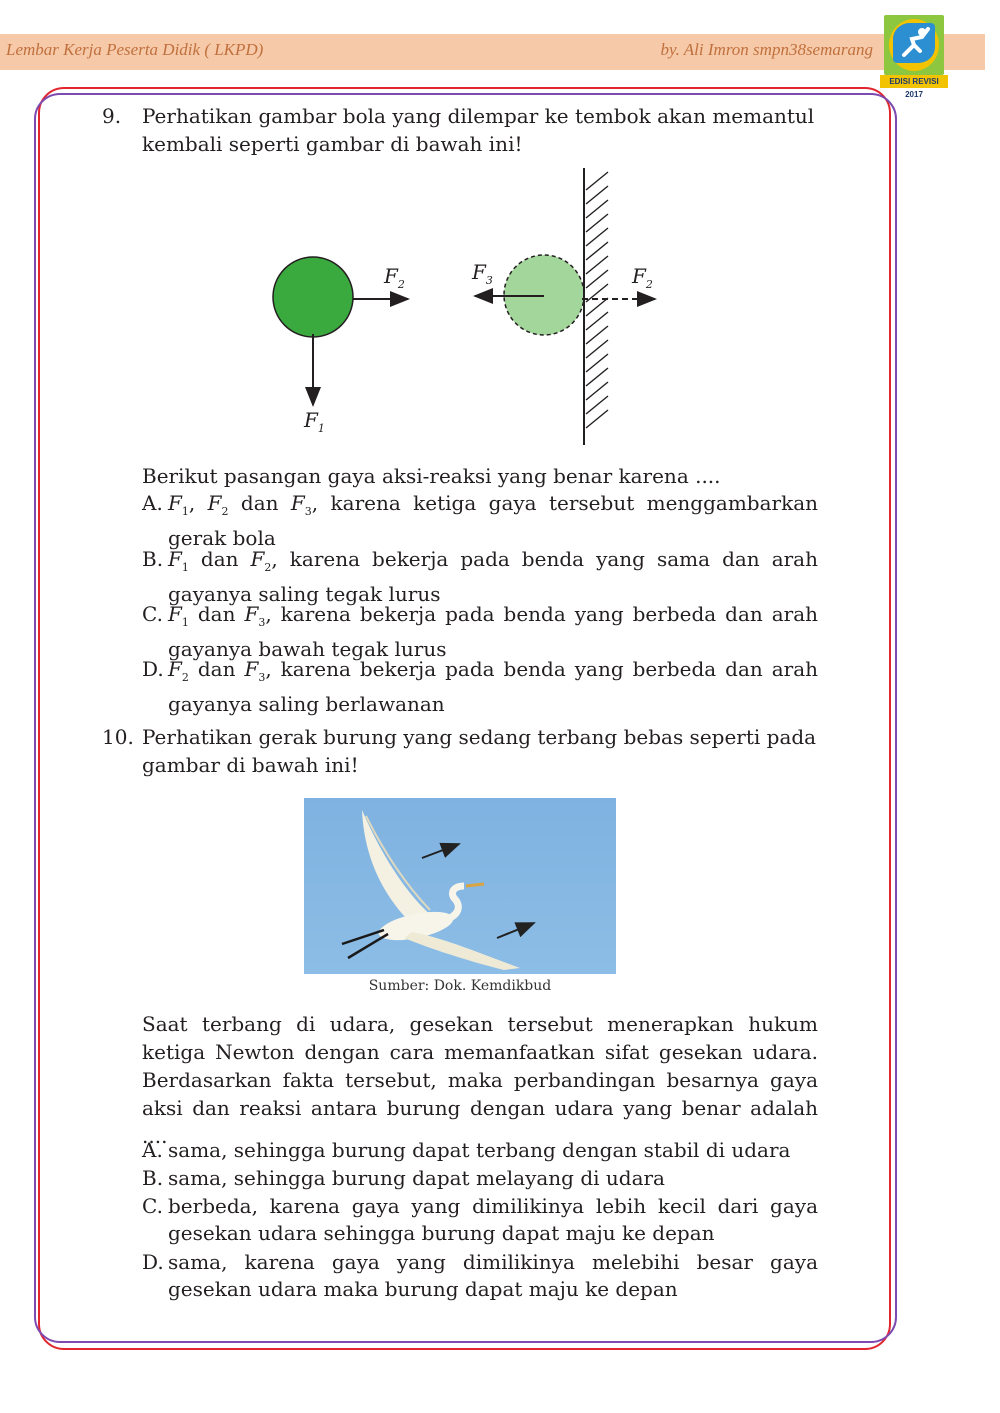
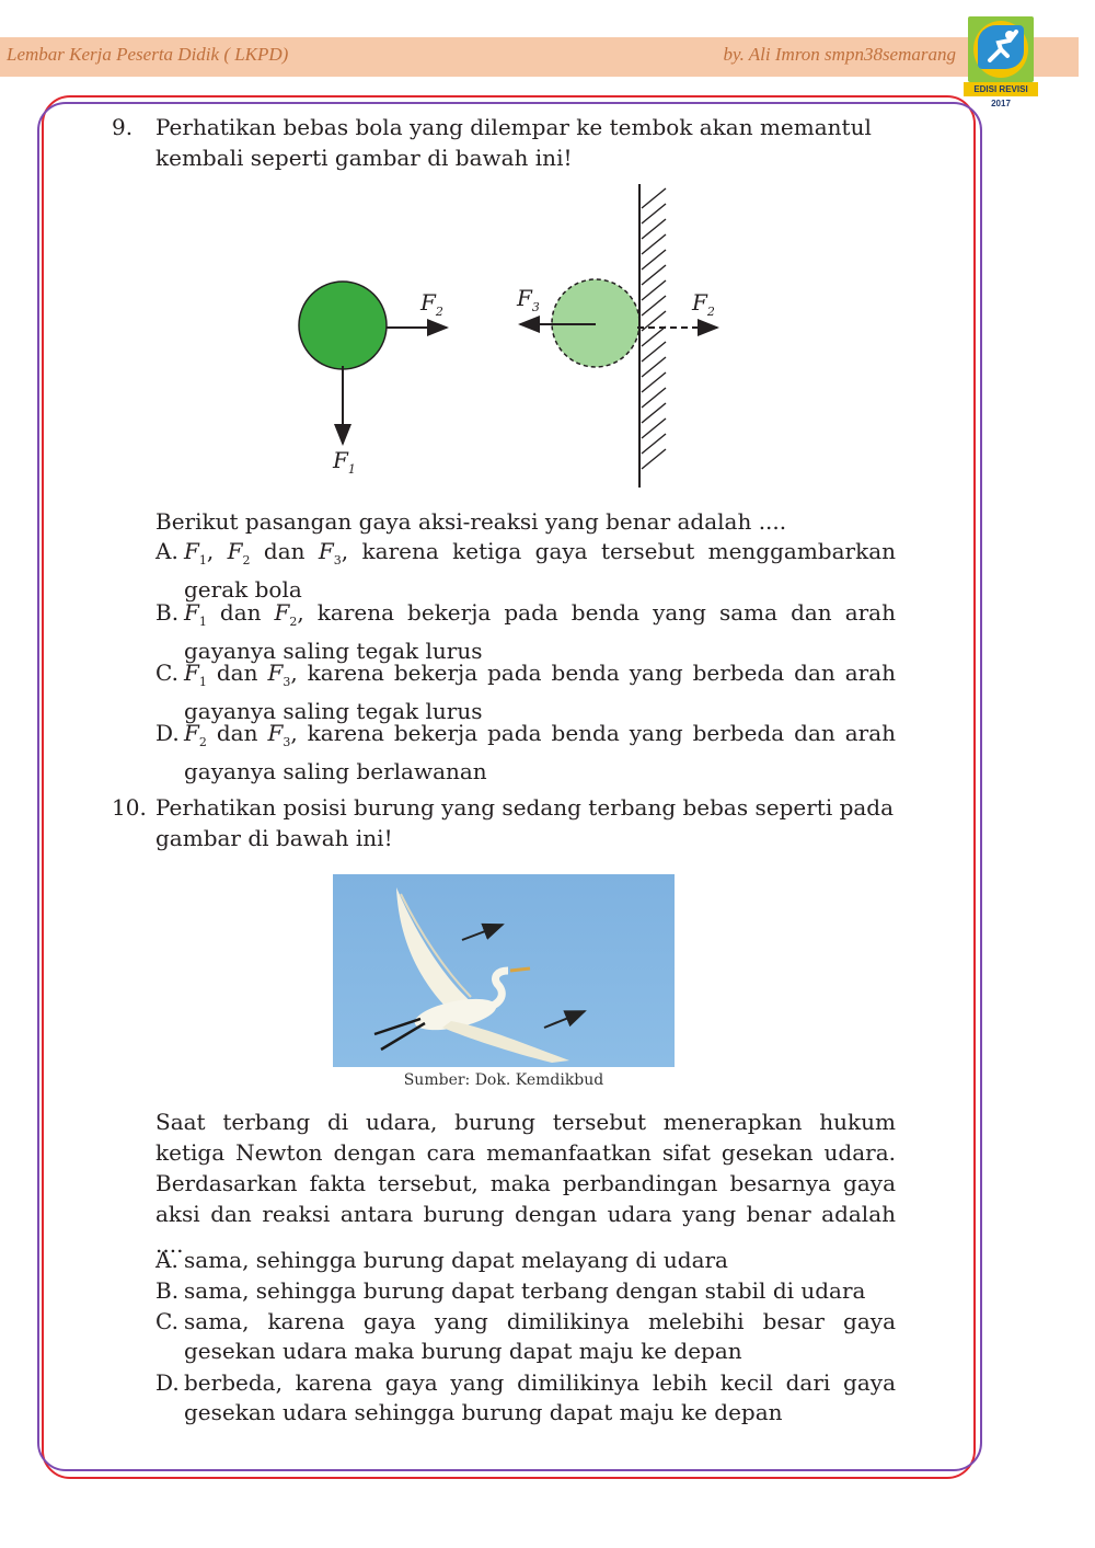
  Lembar Kerja Peserta Didik ( LKPD)
  by. Ali Imron smpn38semarang
  EDISI REVISI 2017
  9.
- Perhatikan gambar bola yang dilempar ke tembok akan memantul kembali seperti gambar di bawah ini!
+ Perhatikan bebas bola yang dilempar ke tembok akan memantul kembali seperti gambar di bawah ini!
  F2
  F1
  F3
  F2
- Berikut pasangan gaya aksi-reaksi yang benar karena ....
+ Berikut pasangan gaya aksi-reaksi yang benar adalah ....
  A.
  F1, F2 dan F3, karena ketiga gaya tersebut menggambarkan gerak bola
  B.
  F1 dan F2, karena bekerja pada benda yang sama dan arah gayanya saling tegak lurus
  C.
- F1 dan F3, karena bekerja pada benda yang berbeda dan arah gayanya bawah tegak lurus
+ F1 dan F3, karena bekerja pada benda yang berbeda dan arah gayanya saling tegak lurus
  D.
  F2 dan F3, karena bekerja pada benda yang berbeda dan arah gayanya saling berlawanan
  10.
- Perhatikan gerak burung yang sedang terbang bebas seperti pada gambar di bawah ini!
+ Perhatikan posisi burung yang sedang terbang bebas seperti pada gambar di bawah ini!
  Sumber: Dok. Kemdikbud
- Saat terbang di udara, gesekan tersebut menerapkan hukum ketiga Newton dengan cara memanfaatkan sifat gesekan udara. Berdasarkan fakta tersebut, maka perbandingan besarnya gaya aksi dan reaksi antara burung dengan udara yang benar adalah ....
+ Saat terbang di udara, burung tersebut menerapkan hukum ketiga Newton dengan cara memanfaatkan sifat gesekan udara. Berdasarkan fakta tersebut, maka perbandingan besarnya gaya aksi dan reaksi antara burung dengan udara yang benar adalah ....
  A.
- sama, sehingga burung dapat terbang dengan stabil di udara
+ sama, sehingga burung dapat melayang di udara
  B.
- sama, sehingga burung dapat melayang di udara
+ sama, sehingga burung dapat terbang dengan stabil di udara
  C.
- berbeda, karena gaya yang dimilikinya lebih kecil dari gaya gesekan udara sehingga burung dapat maju ke depan
+ sama, karena gaya yang dimilikinya melebihi besar gaya gesekan udara maka burung dapat maju ke depan
  D.
- sama, karena gaya yang dimilikinya melebihi besar gaya gesekan udara maka burung dapat maju ke depan
+ berbeda, karena gaya yang dimilikinya lebih kecil dari gaya gesekan udara sehingga burung dapat maju ke depan
